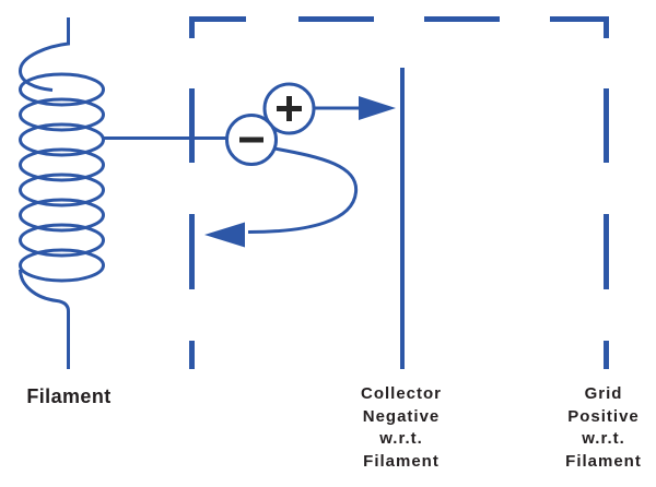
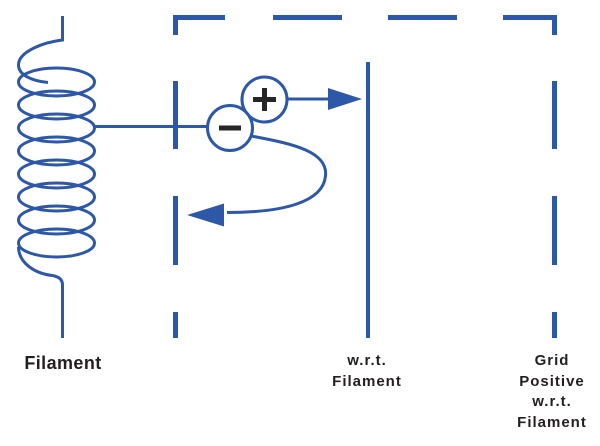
  Filament
- Collector
- Negative
  w.r.t.
  Filament
  Grid
  Positive
  w.r.t.
  Filament
